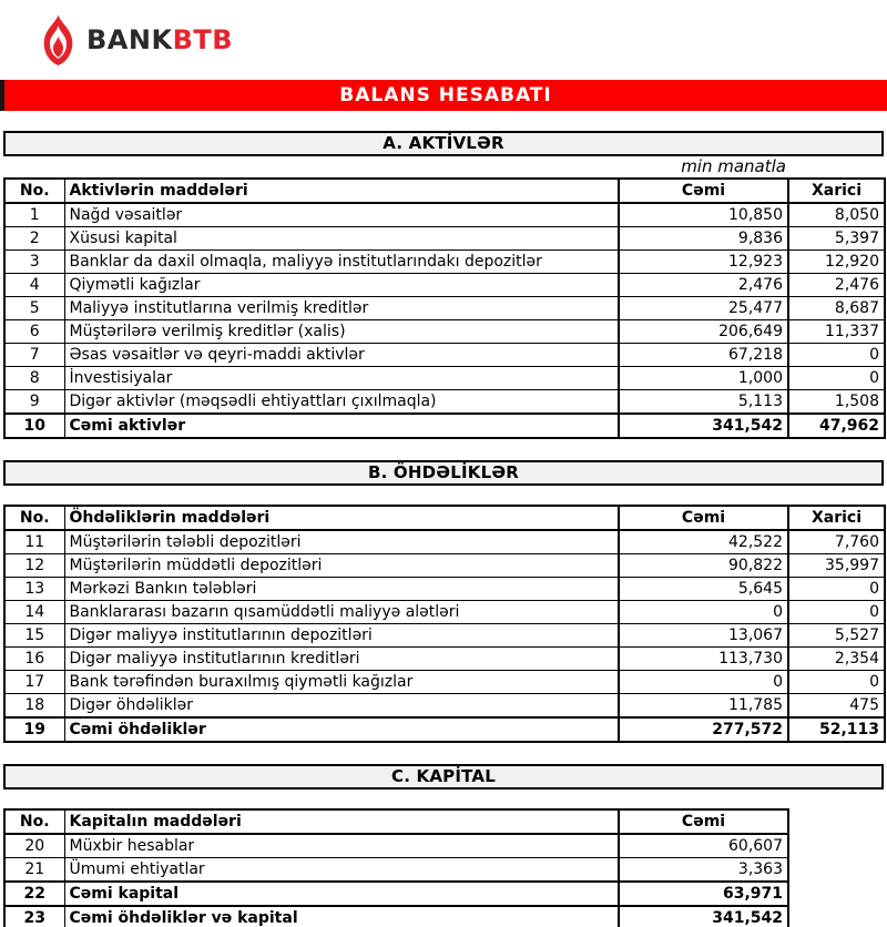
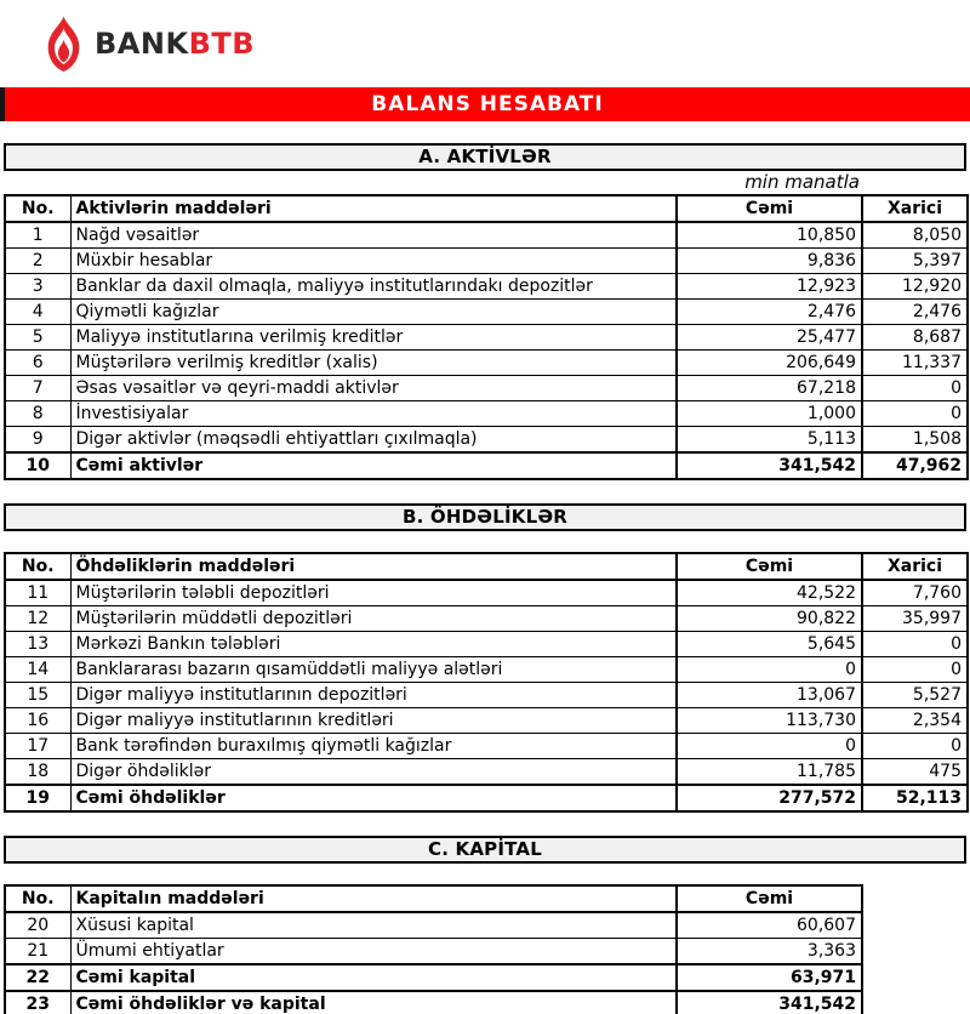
  BANKBTB
  BALANS HESABATI
  A. AKTİVLƏR
  min manatla
  No.	Aktivlərin maddələri	Cəmi	Xarici
  1	Nağd vəsaitlər	10,850	8,050
- 2	Xüsusi kapital	9,836	5,397
+ 2	Müxbir hesablar	9,836	5,397
  3	Banklar da daxil olmaqla, maliyyə institutlarındakı depozitlər	12,923	12,920
  4	Qiymətli kağızlar	2,476	2,476
  5	Maliyyə institutlarına verilmiş kreditlər	25,477	8,687
  6	Müştərilərə verilmiş kreditlər (xalis)	206,649	11,337
  7	Əsas vəsaitlər və qeyri-maddi aktivlər	67,218	0
  8	İnvestisiyalar	1,000	0
  9	Digər aktivlər (məqsədli ehtiyattları çıxılmaqla)	5,113	1,508
  10	Cəmi aktivlər	341,542	47,962
  B. ÖHDƏLİKLƏR
  No.	Öhdəliklərin maddələri	Cəmi	Xarici
  11	Müştərilərin tələbli depozitləri	42,522	7,760
  12	Müştərilərin müddətli depozitləri	90,822	35,997
  13	Mərkəzi Bankın tələbləri	5,645	0
  14	Banklararası bazarın qısamüddətli maliyyə alətləri	0	0
  15	Digər maliyyə institutlarının depozitləri	13,067	5,527
  16	Digər maliyyə institutlarının kreditləri	113,730	2,354
  17	Bank tərəfindən buraxılmış qiymətli kağızlar	0	0
  18	Digər öhdəliklər	11,785	475
  19	Cəmi öhdəliklər	277,572	52,113
  C. KAPİTAL
  No.	Kapitalın maddələri	Cəmi
- 20	Müxbir hesablar	60,607
+ 20	Xüsusi kapital	60,607
  21	Ümumi ehtiyatlar	3,363
  22	Cəmi kapital	63,971
  23	Cəmi öhdəliklər və kapital	341,542
